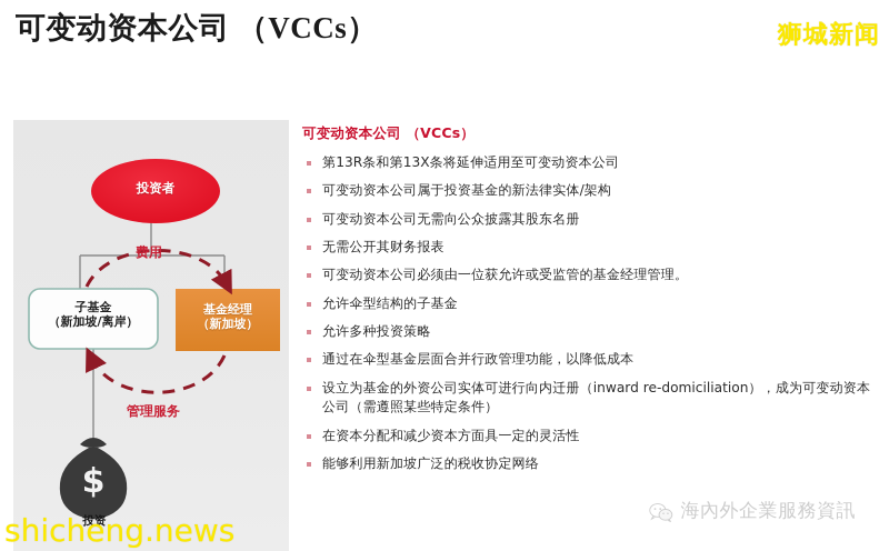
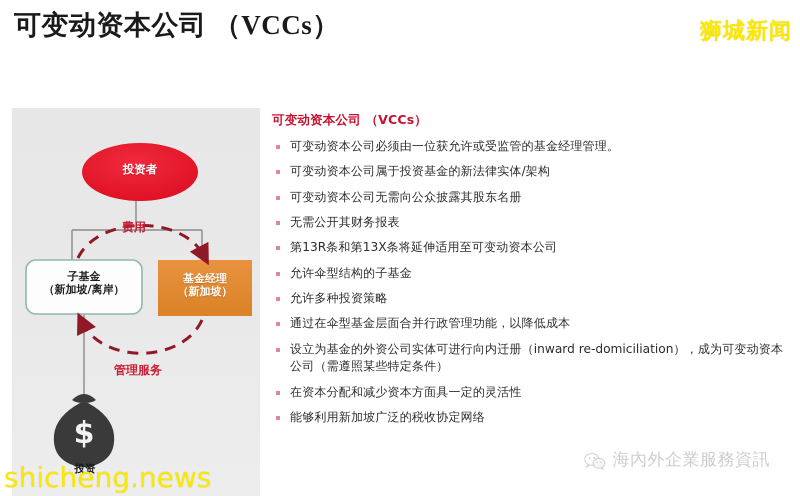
  可变动资本公司 （VCCs）
  狮城新闻
  $
  投资者
  子基金
  （新加坡/离岸）
  基金经理
  （新加坡）
  费用
  管理服务
  投资
  可变动资本公司 （VCCs）
- 第13R条和第13X条将延伸适用至可变动资本公司
+ 可变动资本公司必须由一位获允许或受监管的基金经理管理。
  可变动资本公司属于投资基金的新法律实体/架构
  可变动资本公司无需向公众披露其股东名册
  无需公开其财务报表
- 可变动资本公司必须由一位获允许或受监管的基金经理管理。
+ 第13R条和第13X条将延伸适用至可变动资本公司
  允许伞型结构的子基金
  允许多种投资策略
  通过在伞型基金层面合并行政管理功能，以降低成本
  设立为基金的外资公司实体可进行向内迁册（inward re-domiciliation），成为可变动资本公司（需遵照某些特定条件）
  在资本分配和减少资本方面具一定的灵活性
  能够利用新加坡广泛的税收协定网络
  shicheng.news
  海內外企業服務資訊
